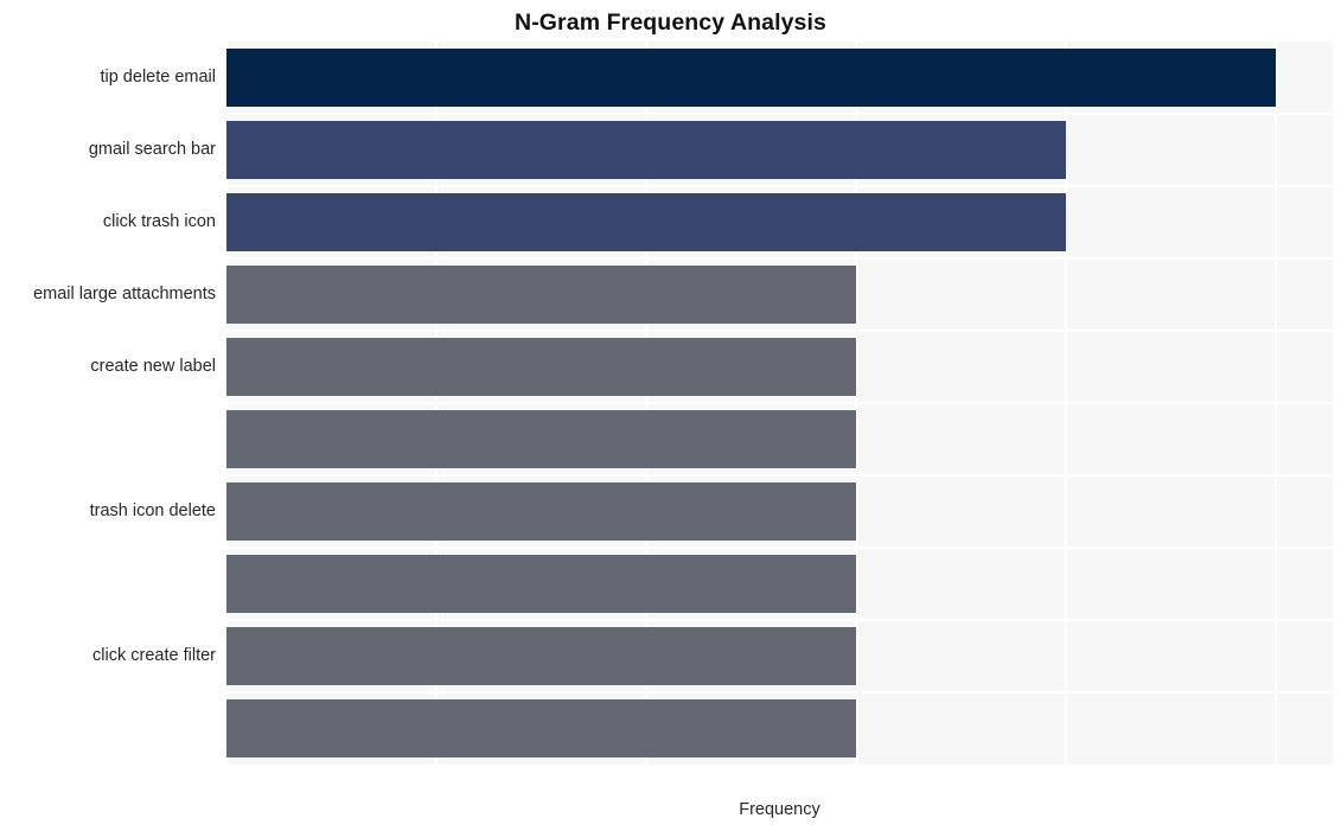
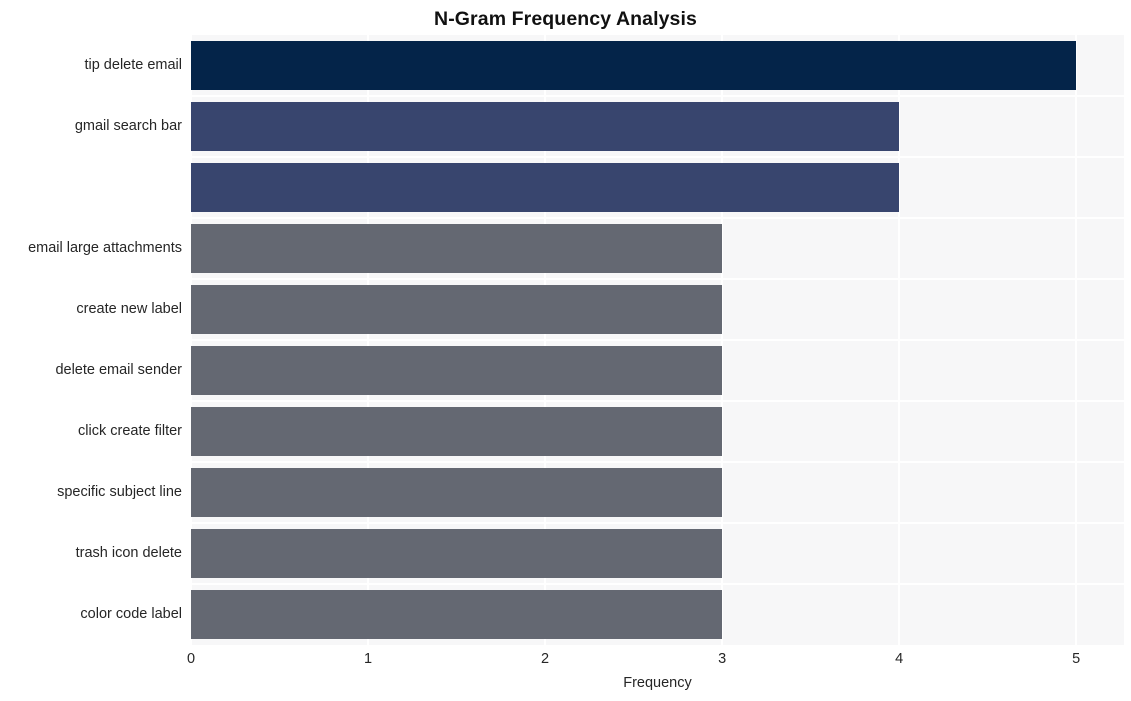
  N-Gram Frequency Analysis
  tip delete email
  gmail search bar
- click trash icon
  email large attachments
  create new label
+ delete email sender
- trash icon delete
+ click create filter
+ specific subject line
- click create filter
+ trash icon delete
+ color code label
+ 0
+ 1
+ 2
+ 3
+ 4
+ 5
  Frequency
